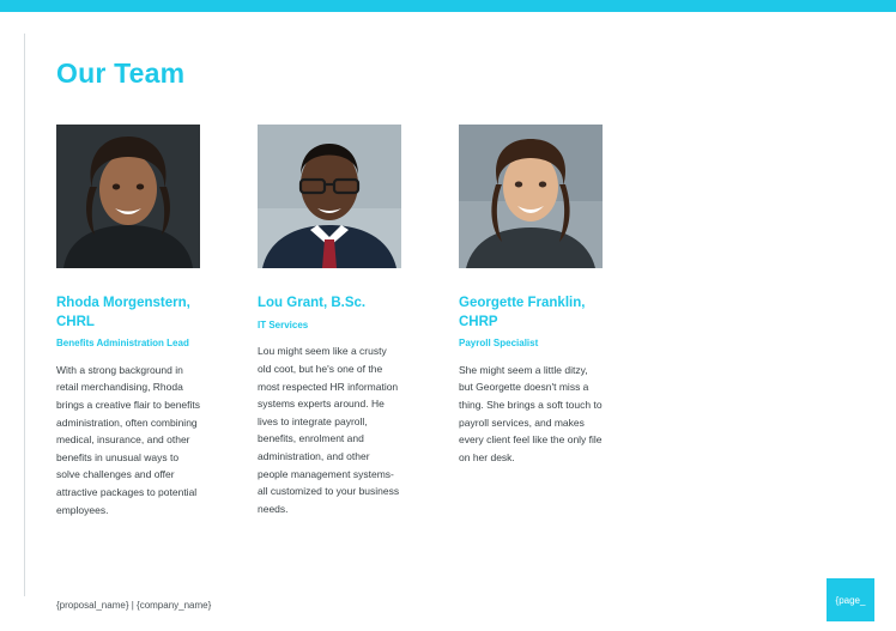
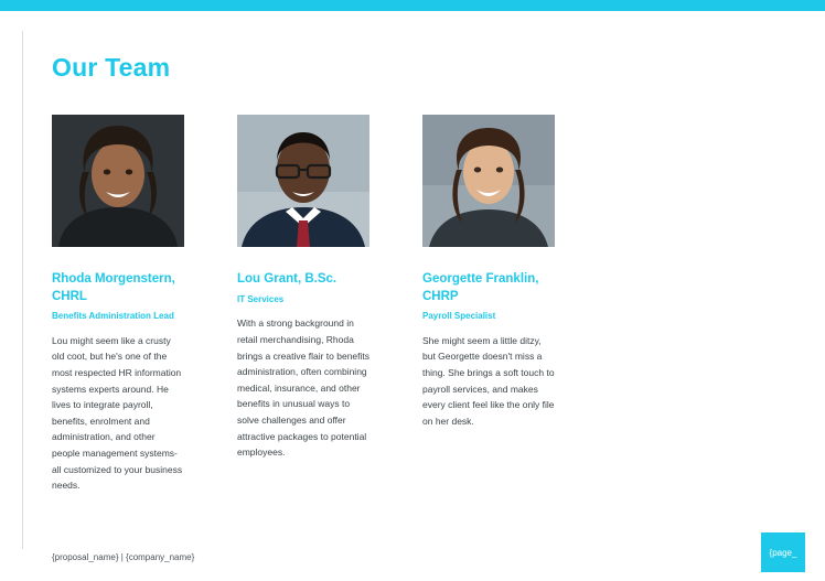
  Our Team
  Rhoda Morgenstern, CHRL
  Benefits Administration Lead
- With a strong background in retail merchandising, Rhoda brings a creative flair to benefits administration, often combining medical, insurance, and other benefits in unusual ways to solve challenges and offer attractive packages to potential employees.
+ Lou might seem like a crusty old coot, but he's one of the most respected HR information systems experts around. He lives to integrate payroll, benefits, enrolment and administration, and other people management systems-all customized to your business needs.
  Lou Grant, B.Sc.
  IT Services
- Lou might seem like a crusty old coot, but he's one of the most respected HR information systems experts around. He lives to integrate payroll, benefits, enrolment and administration, and other people management systems-all customized to your business needs.
+ With a strong background in retail merchandising, Rhoda brings a creative flair to benefits administration, often combining medical, insurance, and other benefits in unusual ways to solve challenges and offer attractive packages to potential employees.
  Georgette Franklin, CHRP
  Payroll Specialist
  She might seem a little ditzy, but Georgette doesn't miss a thing. She brings a soft touch to payroll services, and makes every client feel like the only file on her desk.
  {proposal_name} | {company_name}
  {page_
